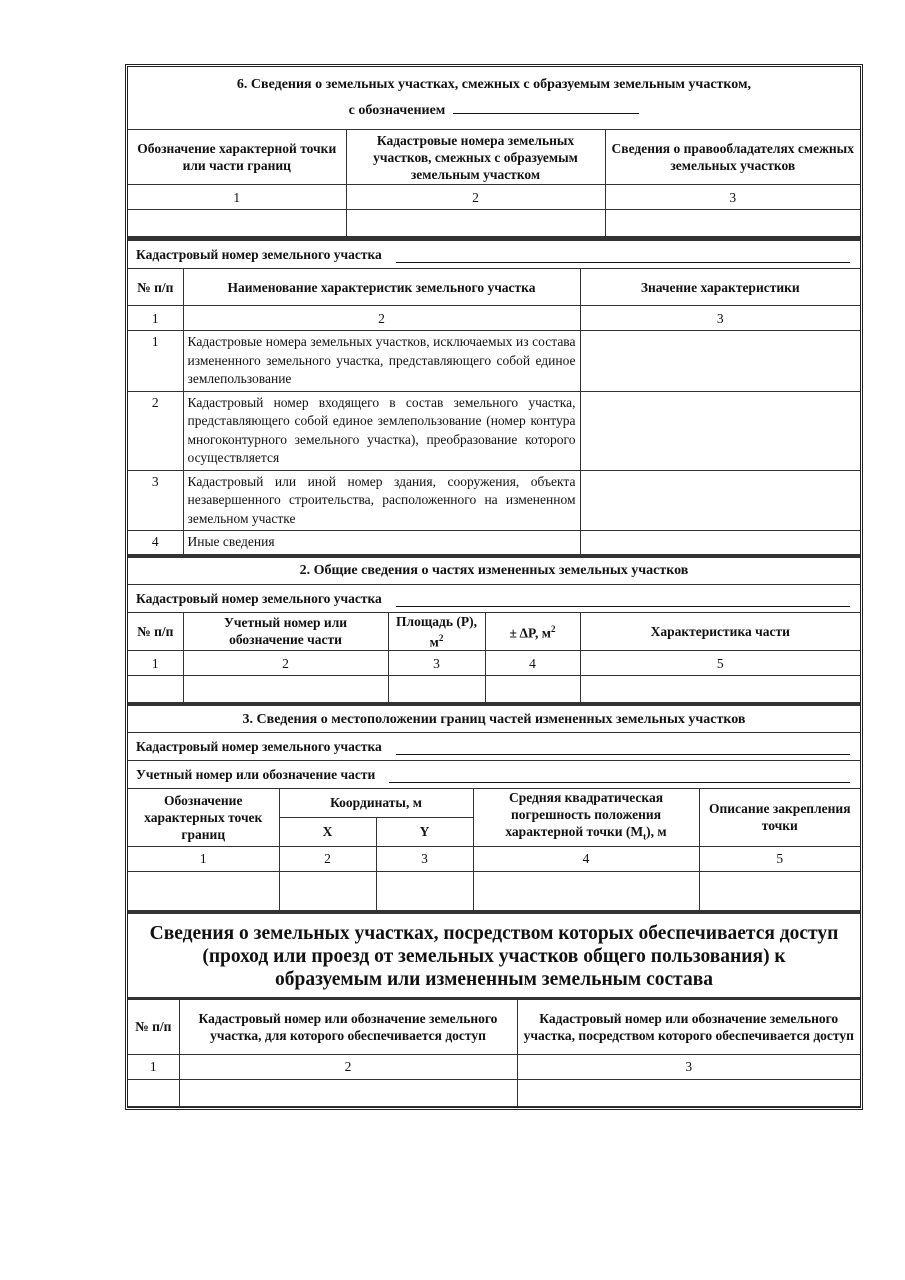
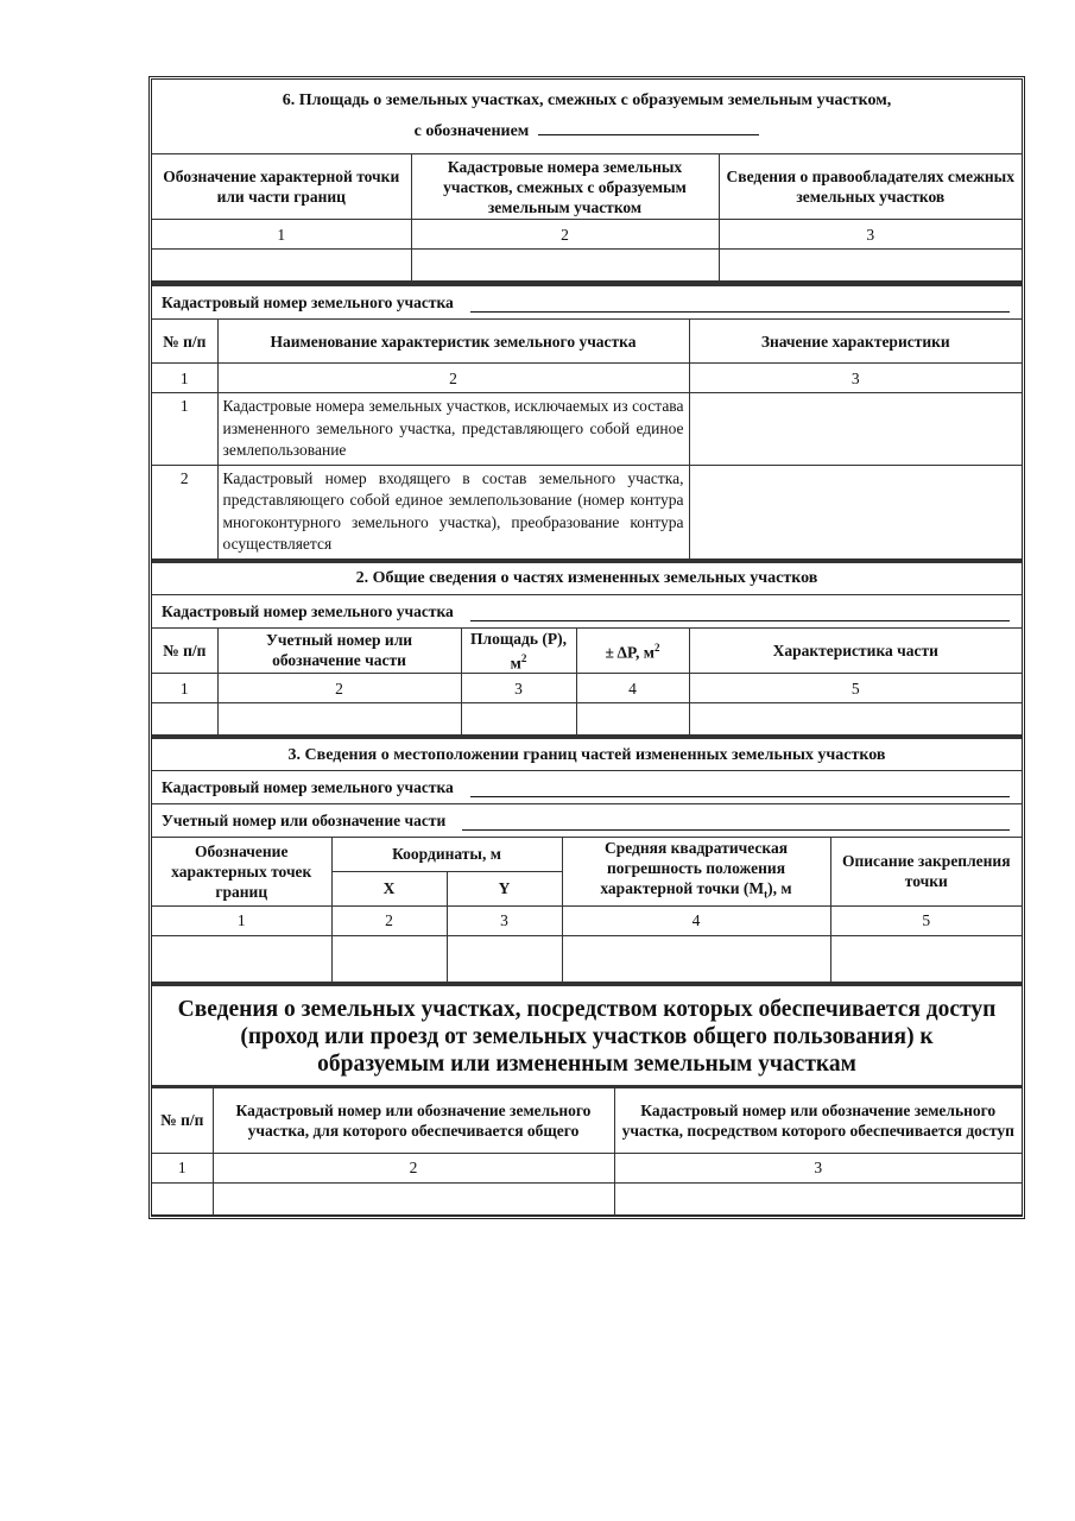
- 6. Сведения о земельных участках, смежных с образуемым земельным участком, с обозначением
+ 6. Площадь о земельных участках, смежных с образуемым земельным участком, с обозначением
  Обозначение характерной точки или части границ	Кадастровые номера земельных участков, смежных с образуемым земельным участком	Сведения о правообладателях смежных земельных участков
  1	2	3
  Кадастровый номер земельного участка
  № п/п	Наименование характеристик земельного участка	Значение характеристики
  1	2	3
  1	Кадастровые номера земельных участков, исключаемых из состава измененного земельного участка, представляющего собой единое землепользование
- 2	Кадастровый номер входящего в состав земельного участка, представляющего собой единое землепользование (номер контура многоконтурного земельного участка), преобразование которого осуществляется
+ 2	Кадастровый номер входящего в состав земельного участка, представляющего собой единое землепользование (номер контура многоконтурного земельного участка), преобразование контура осуществляется
- 3	Кадастровый или иной номер здания, сооружения, объекта незавершенного строительства, расположенного на измененном земельном участке
- 4	Иные сведения
  2. Общие сведения о частях измененных земельных участков
  Кадастровый номер земельного участка
  № п/п	Учетный номер или обозначение части	Площадь (P), м2	± ΔP, м2	Характеристика части
  1	2	3	4	5
  3. Сведения о местоположении границ частей измененных земельных участков
  Кадастровый номер земельного участка
  Учетный номер или обозначение части
  Обозначение характерных точек границ	Координаты, м	Средняя квадратическая погрешность положения характерной точки (Mt), м	Описание закрепления точки
  X	Y
  1	2	3	4	5
- Сведения о земельных участках, посредством которых обеспечивается доступ (проход или проезд от земельных участков общего пользования) к образуемым или измененным земельным состава
+ Сведения о земельных участках, посредством которых обеспечивается доступ (проход или проезд от земельных участков общего пользования) к образуемым или измененным земельным участкам
- № п/п	Кадастровый номер или обозначение земельного участка, для которого обеспечивается доступ	Кадастровый номер или обозначение земельного участка, посредством которого обеспечивается доступ
+ № п/п	Кадастровый номер или обозначение земельного участка, для которого обеспечивается общего	Кадастровый номер или обозначение земельного участка, посредством которого обеспечивается доступ
  1	2	3
